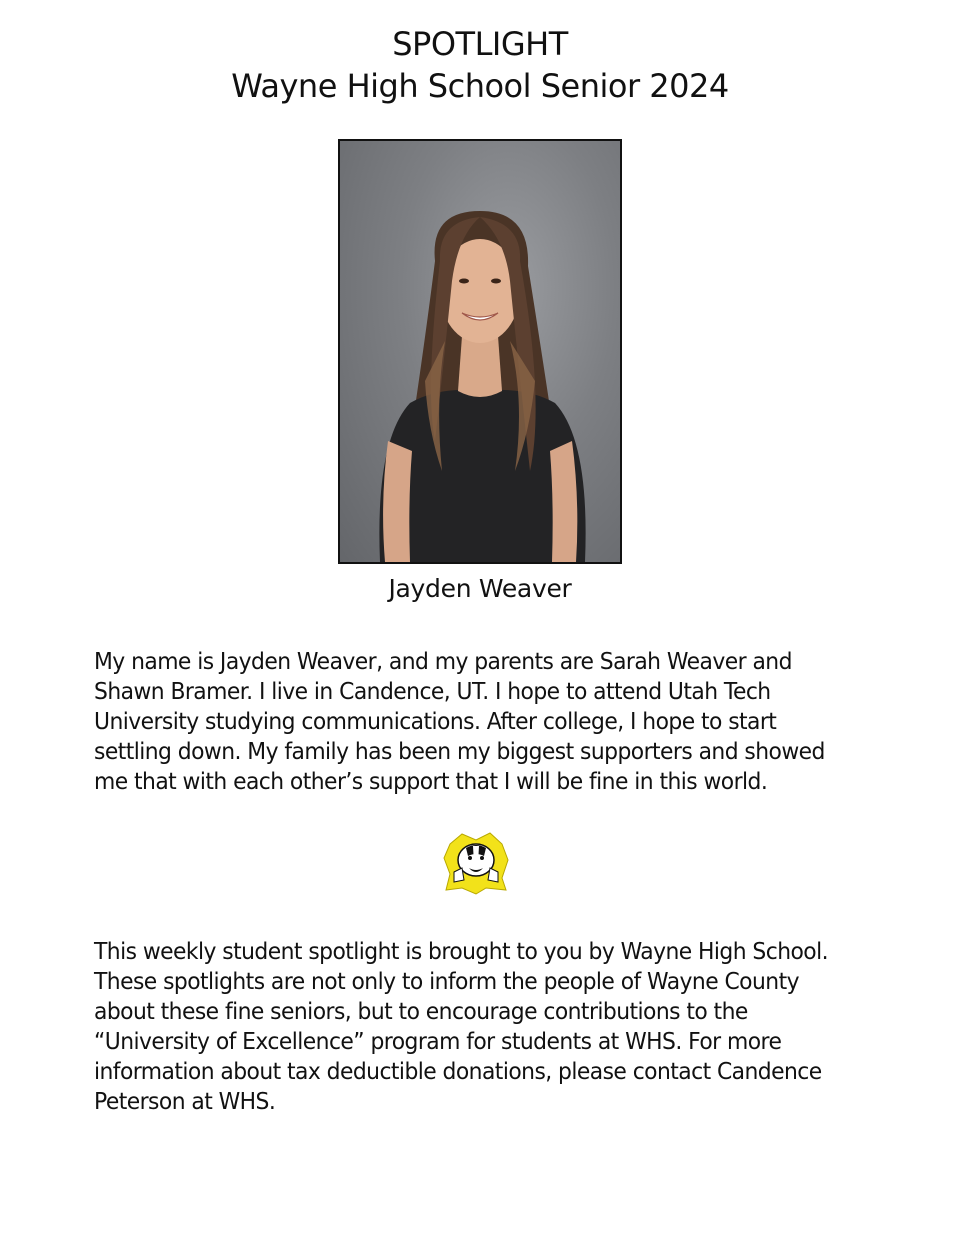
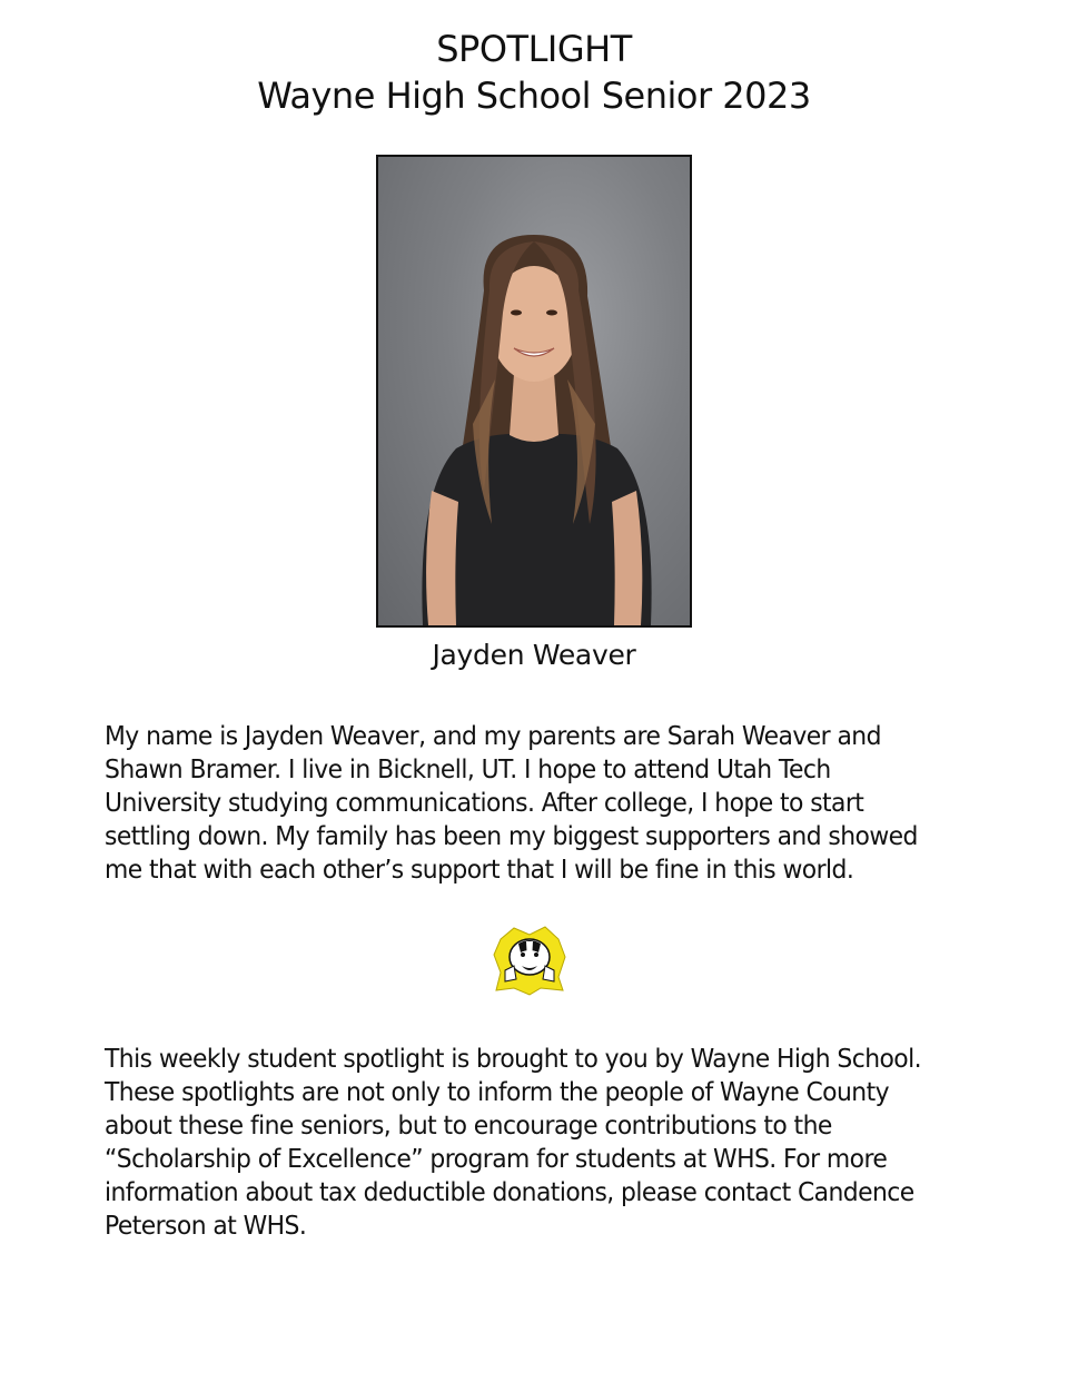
  SPOTLIGHT
- Wayne High School Senior 2024
+ Wayne High School Senior 2023
  Jayden Weaver
- My name is Jayden Weaver, and my parents are Sarah Weaver and Shawn Bramer. I live in Candence, UT. I hope to attend Utah Tech University studying communications. After college, I hope to start settling down. My family has been my biggest supporters and showed me that with each other’s support that I will be fine in this world.
+ My name is Jayden Weaver, and my parents are Sarah Weaver and Shawn Bramer. I live in Bicknell, UT. I hope to attend Utah Tech University studying communications. After college, I hope to start settling down. My family has been my biggest supporters and showed me that with each other’s support that I will be fine in this world.
- This weekly student spotlight is brought to you by Wayne High School. These spotlights are not only to inform the people of Wayne County about these fine seniors, but to encourage contributions to the “University of Excellence” program for students at WHS. For more information about tax deductible donations, please contact Candence Peterson at WHS.
+ This weekly student spotlight is brought to you by Wayne High School. These spotlights are not only to inform the people of Wayne County about these fine seniors, but to encourage contributions to the “Scholarship of Excellence” program for students at WHS. For more information about tax deductible donations, please contact Candence Peterson at WHS.
